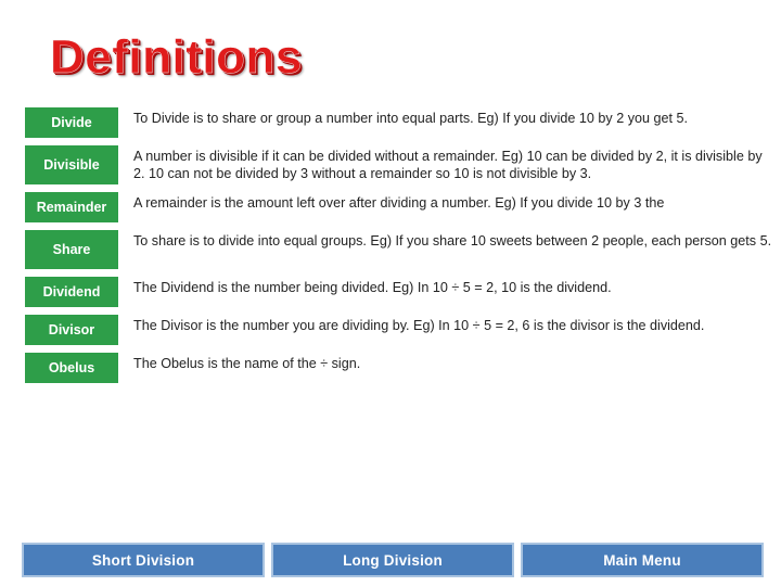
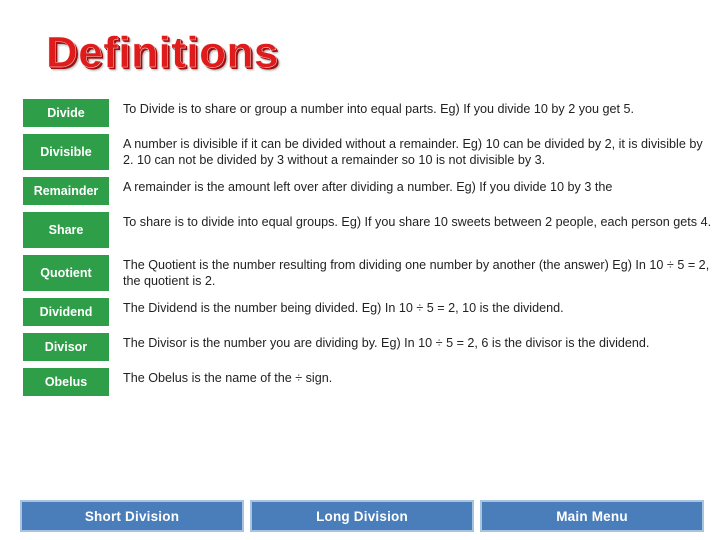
  Definitions
  Divide
  To Divide is to share or group a number into equal parts. Eg) If you divide 10 by 2 you get 5.
  Divisible
  A number is divisible if it can be divided without a remainder. Eg) 10 can be divided by 2, it is divisible by 2. 10 can not be divided by 3 without a remainder so 10 is not divisible by 3.
  Remainder
  A remainder is the amount left over after dividing a number. Eg) If you divide 10 by 3 the
  Share
- To share is to divide into equal groups. Eg) If you share 10 sweets between 2 people, each person gets 5.
+ To share is to divide into equal groups. Eg) If you share 10 sweets between 2 people, each person gets 4.
+ Quotient
+ The Quotient is the number resulting from dividing one number by another (the answer) Eg) In 10 ÷ 5 = 2, the quotient is 2.
  Dividend
  The Dividend is the number being divided. Eg) In 10 ÷ 5 = 2, 10 is the dividend.
  Divisor
  The Divisor is the number you are dividing by. Eg) In 10 ÷ 5 = 2, 6 is the divisor is the dividend.
  Obelus
  The Obelus is the name of the ÷ sign.
  Short Division
  Long Division
  Main Menu
